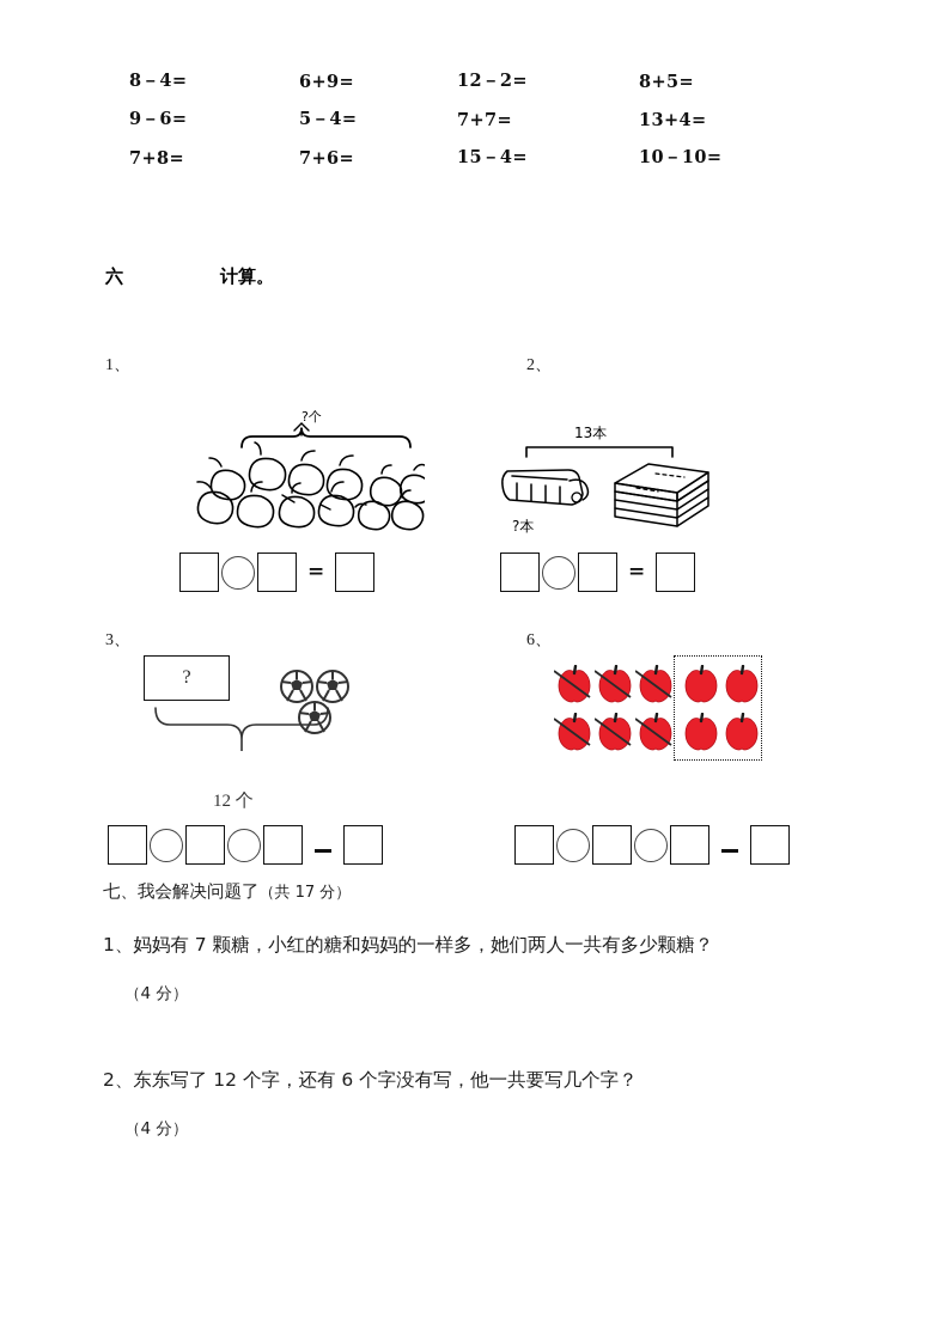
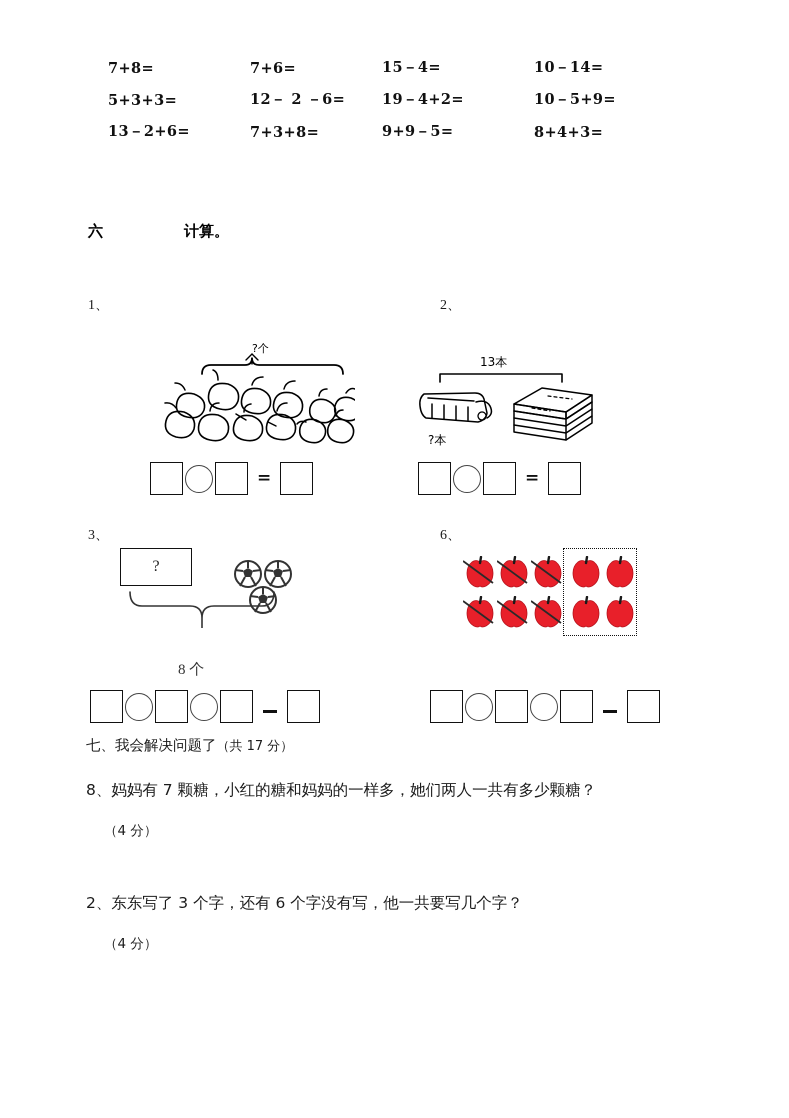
- 8－4=
- 6+9=
- 12－2=
- 8+5=
- 9－6=
- 5－4=
- 7+7=
- 13+4=
  7+8=
  7+6=
  15－4=
- 10－10=
+ 10－14=
+ 5+3+3=
+ 12－ 2 －6=
+ 19－4+2=
+ 10－5+9=
+ 13－2+6=
+ 7+3+8=
+ 9+9－5=
+ 8+4+3=
  六
  计算。
  1、
  2、
  3、
  6、
  ?个
  13本
  ?本
  =
  =
  ?
- 12 个
+ 8 个
  七、我会解决问题了（共 17 分）
- 1、妈妈有 7 颗糖，小红的糖和妈妈的一样多，她们两人一共有多少颗糖？
+ 8、妈妈有 7 颗糖，小红的糖和妈妈的一样多，她们两人一共有多少颗糖？
  （4 分）
- 2、东东写了 12 个字，还有 6 个字没有写，他一共要写几个字？
+ 2、东东写了 3 个字，还有 6 个字没有写，他一共要写几个字？
  （4 分）
